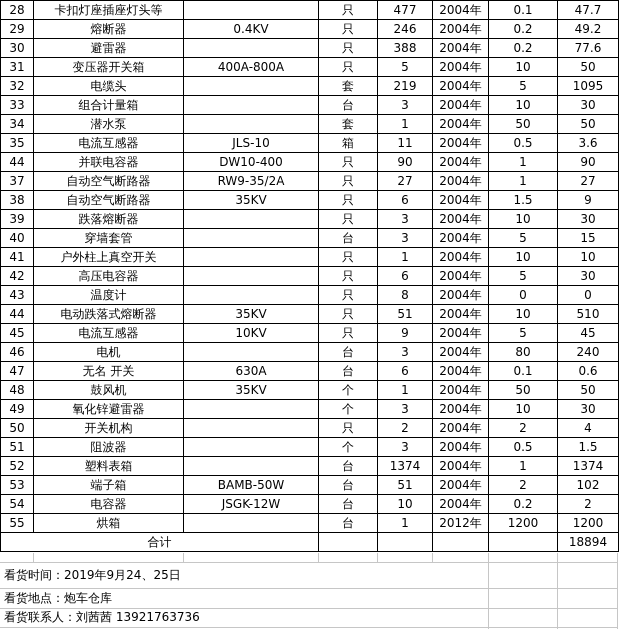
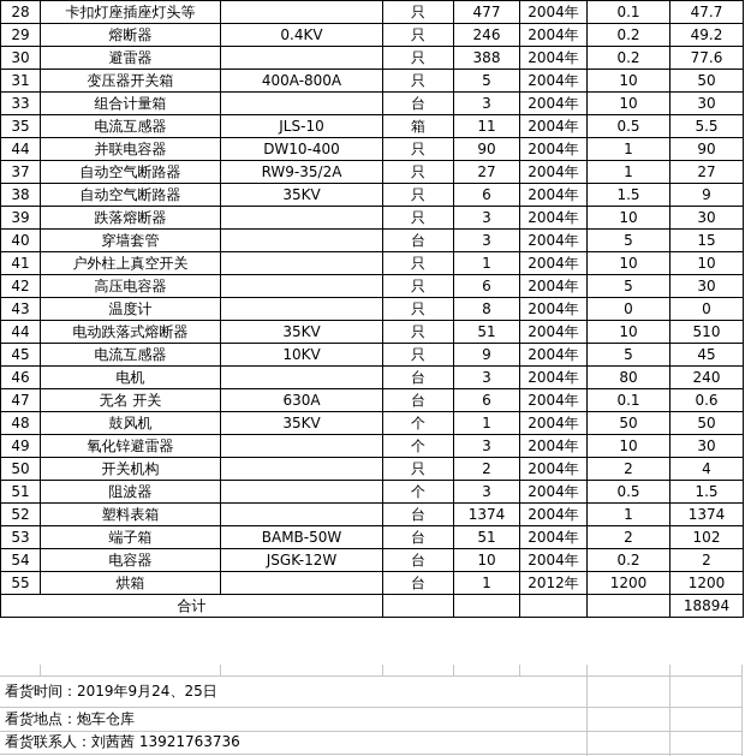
  28	卡扣灯座插座灯头等		只	477	2004年	0.1	47.7
  29	熔断器	0.4KV	只	246	2004年	0.2	49.2
  30	避雷器		只	388	2004年	0.2	77.6
  31	变压器开关箱	400A-800A	只	5	2004年	10	50
- 32	电缆头		套	219	2004年	5	1095
  33	组合计量箱		台	3	2004年	10	30
- 34	潜水泵		套	1	2004年	50	50
- 35	电流互感器	JLS-10	箱	11	2004年	0.5	3.6
+ 35	电流互感器	JLS-10	箱	11	2004年	0.5	5.5
  44	并联电容器	DW10-400	只	90	2004年	1	90
  37	自动空气断路器	RW9-35/2A	只	27	2004年	1	27
  38	自动空气断路器	35KV	只	6	2004年	1.5	9
  39	跌落熔断器		只	3	2004年	10	30
  40	穿墙套管		台	3	2004年	5	15
  41	户外柱上真空开关		只	1	2004年	10	10
  42	高压电容器		只	6	2004年	5	30
  43	温度计		只	8	2004年	0	0
  44	电动跌落式熔断器	35KV	只	51	2004年	10	510
  45	电流互感器	10KV	只	9	2004年	5	45
  46	电机		台	3	2004年	80	240
  47	无名 开关	630A	台	6	2004年	0.1	0.6
  48	鼓风机	35KV	个	1	2004年	50	50
  49	氧化锌避雷器		个	3	2004年	10	30
  50	开关机构		只	2	2004年	2	4
  51	阻波器		个	3	2004年	0.5	1.5
  52	塑料表箱		台	1374	2004年	1	1374
  53	端子箱	BAMB-50W	台	51	2004年	2	102
  54	电容器	JSGK-12W	台	10	2004年	0.2	2
  55	烘箱		台	1	2012年	1200	1200
  合计					18894
  看货时间：2019年9月24、25日
  看货地点：炮车仓库
  看货联系人：刘茜茜 13921763736
